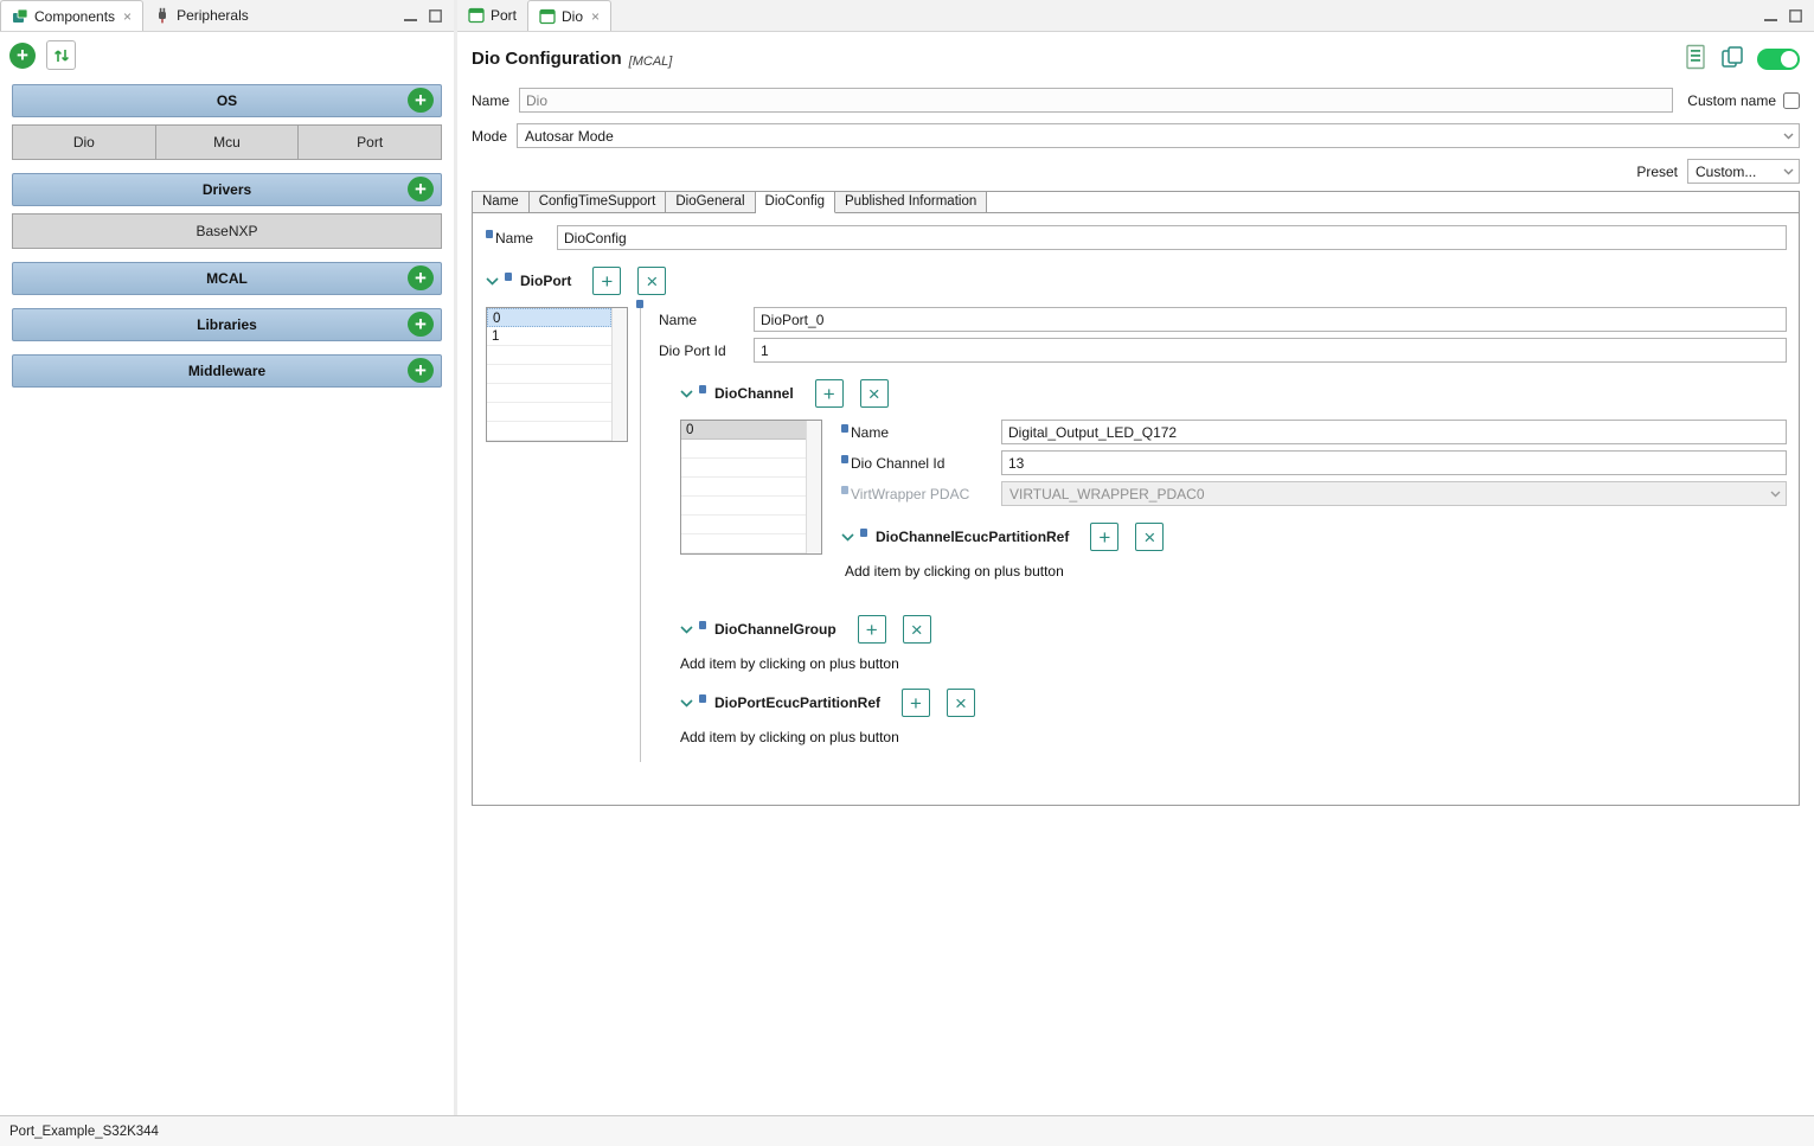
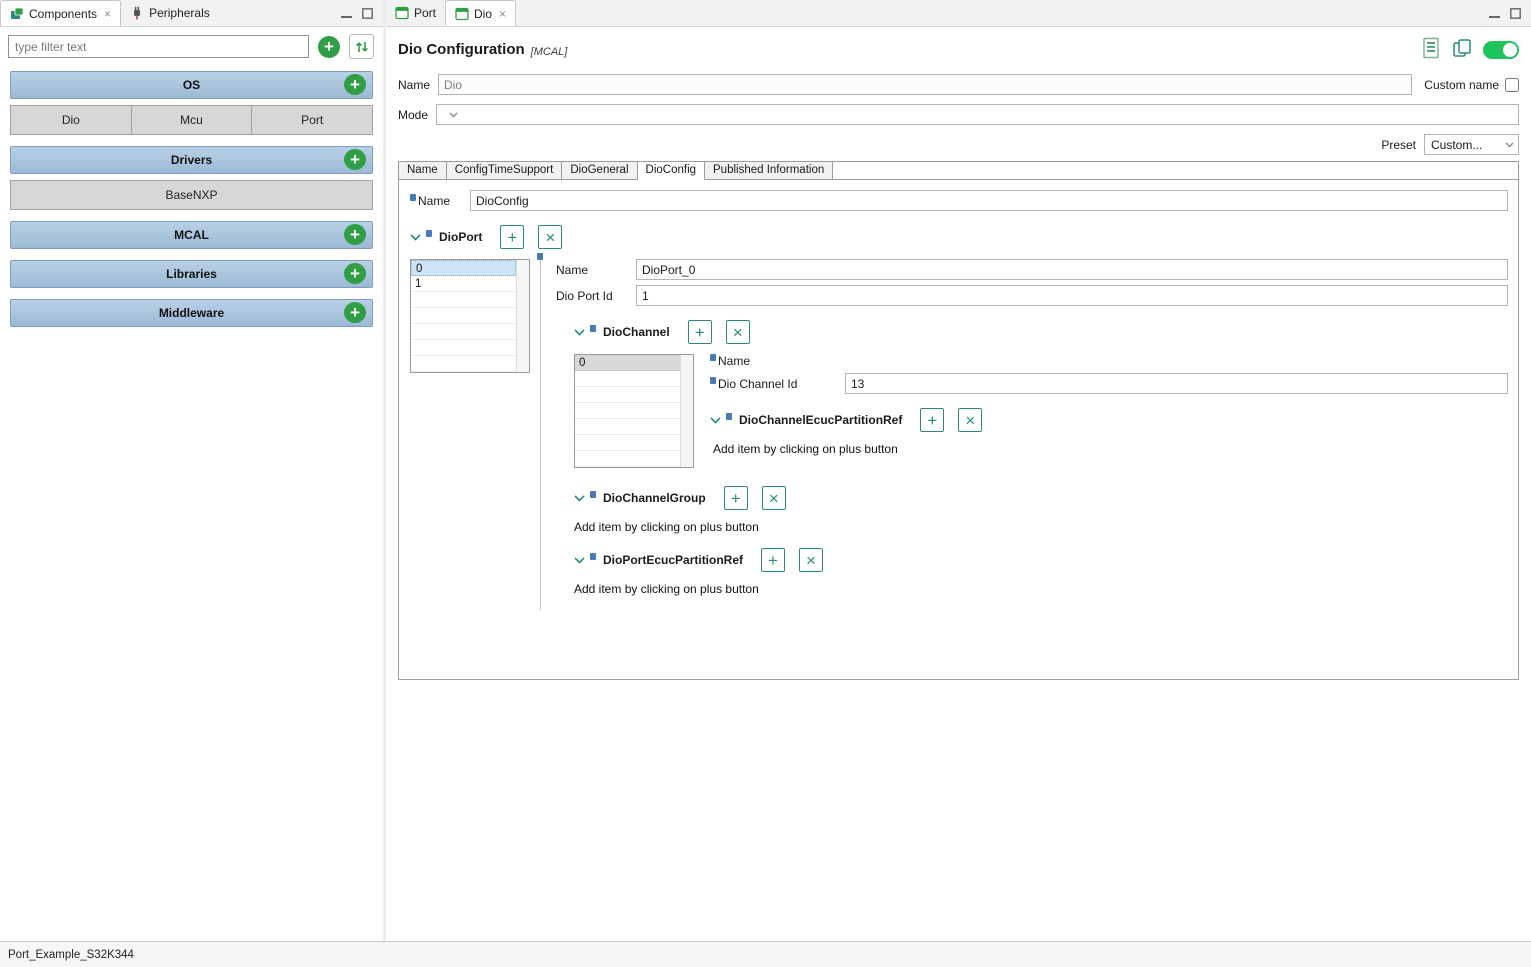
  Components
  ×
  Peripherals
+ type filter text
  +
  OS
  +
  Dio
  Mcu
  Port
  Drivers
  +
  BaseNXP
  MCAL
  +
  Libraries
  +
  Middleware
  +
  Port
  Dio
  ×
  Dio Configuration
  [MCAL]
  Name
  Dio
  Custom name
  Mode
- Autosar Mode
  Preset
  Custom...
  Name
  ConfigTimeSupport
  DioGeneral
  DioConfig
  Published Information
  Name
  DioConfig
  DioPort
  +
  ×
  0
  1
  Name
  DioPort_0
  Dio Port Id
  1
  DioChannel
  +
  ×
  0
  Name
- Digital_Output_LED_Q172
  Dio Channel Id
  13
- VirtWrapper PDAC
- VIRTUAL_WRAPPER_PDAC0
  DioChannelEcucPartitionRef
  +
  ×
  Add item by clicking on plus button
  DioChannelGroup
  +
  ×
  Add item by clicking on plus button
  DioPortEcucPartitionRef
  +
  ×
  Add item by clicking on plus button
  Port_Example_S32K344
